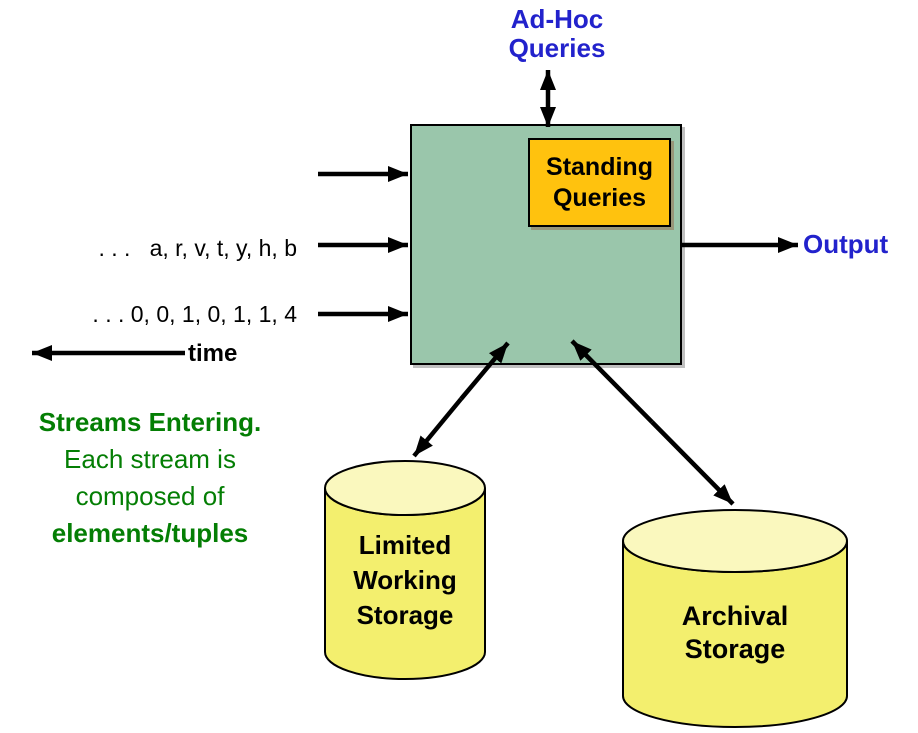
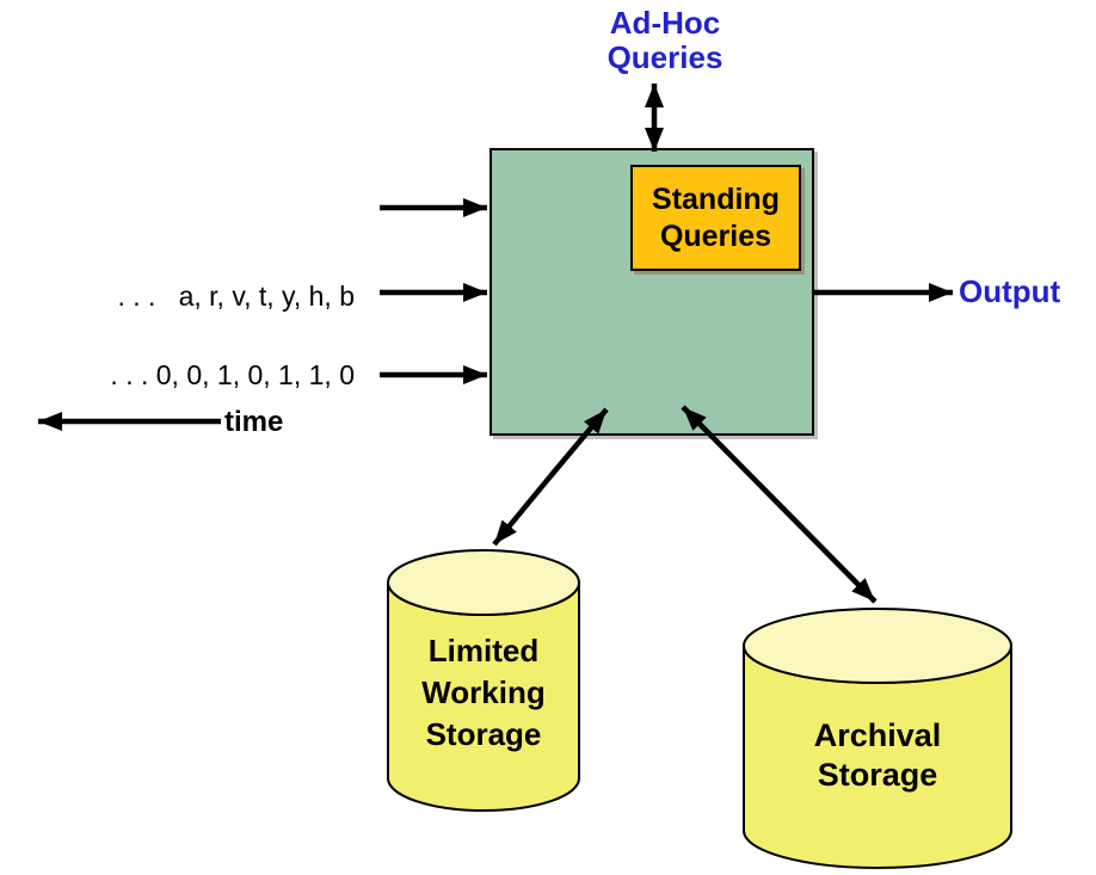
  Standing
  Queries
  Ad-Hoc
  Queries
  Output
  . . . a, r, v, t, y, h, b
- . . . 0, 0, 1, 0, 1, 1, 4
+ . . . 0, 0, 1, 0, 1, 1, 0
  time
- Streams Entering.
- Each stream is
- composed of
- elements/tuples
  Limited
  Working
  Storage
  Archival
  Storage
